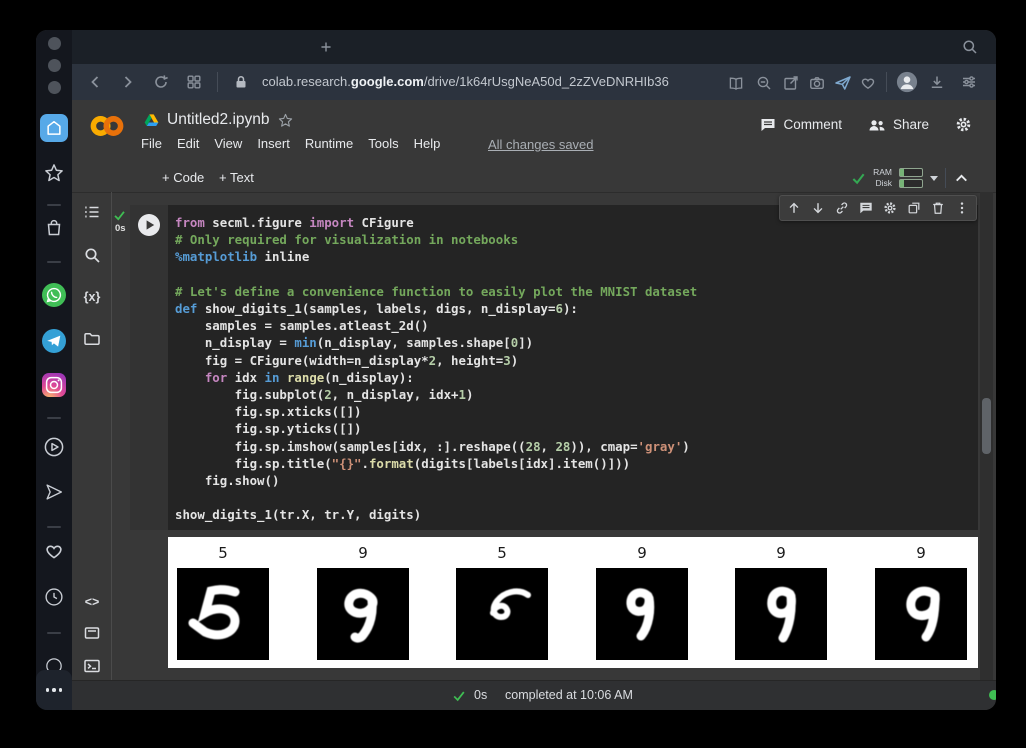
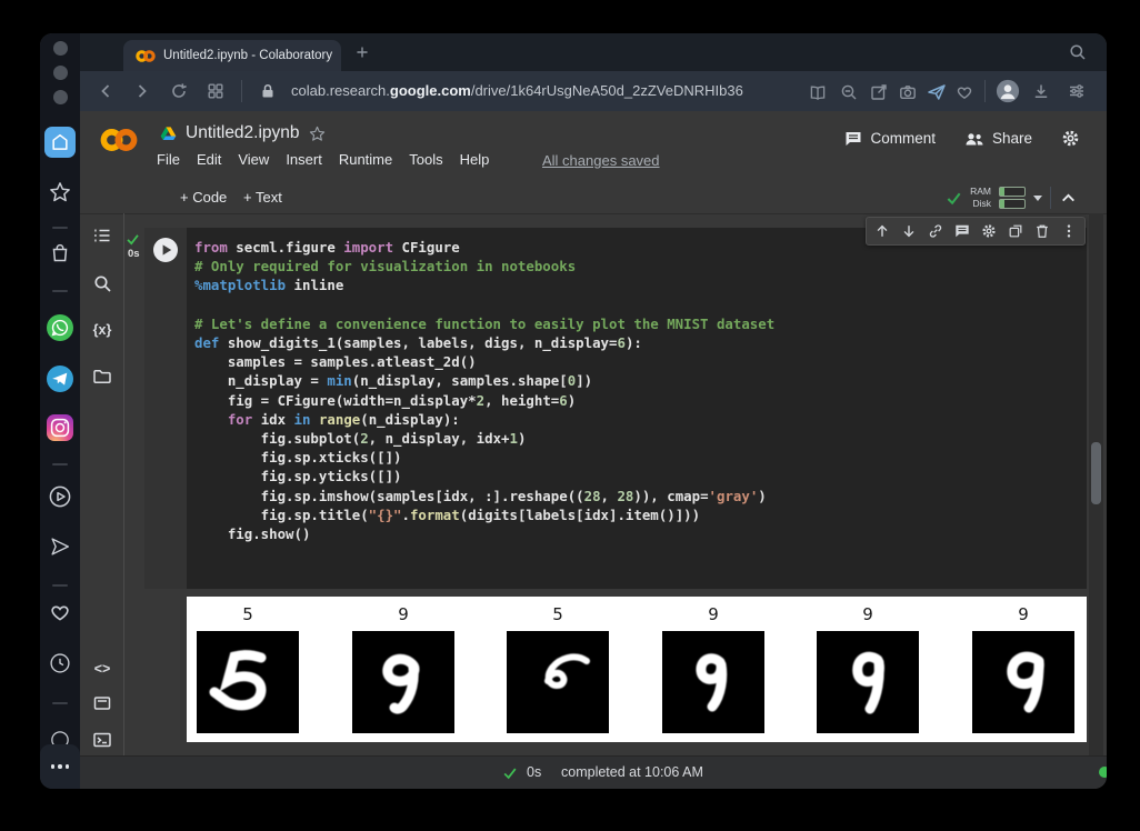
+ Untitled2.ipynb - Colaboratory
  colab.research.google.com/drive/1k64rUsgNeA50d_2zZVeDNRHIb36
  Untitled2.ipynb
  File
  Edit
  View
  Insert
  Runtime
  Tools
  Help
  All changes saved
  Comment
  Share
  + Code
  + Text
  RAM
  Disk
  {x}
  <>
  0s
  from secml.figure import CFigure
  # Only required for visualization in notebooks
  %matplotlib inline
  # Let's define a convenience function to easily plot the MNIST dataset
  def show_digits_1(samples, labels, digs, n_display=6):
  samples = samples.atleast_2d()
  n_display = min(n_display, samples.shape[0])
- fig = CFigure(width=n_display*2, height=3)
+ fig = CFigure(width=n_display*2, height=6)
  for idx in range(n_display):
  fig.subplot(2, n_display, idx+1)
  fig.sp.xticks([])
  fig.sp.yticks([])
  fig.sp.imshow(samples[idx, :].reshape((28, 28)), cmap='gray')
  fig.sp.title("{}".format(digits[labels[idx].item()]))
  fig.show()
- show_digits_1(tr.X, tr.Y, digits)
  5
  9
  5
  9
  9
  9
  0s
  completed at 10:06 AM
